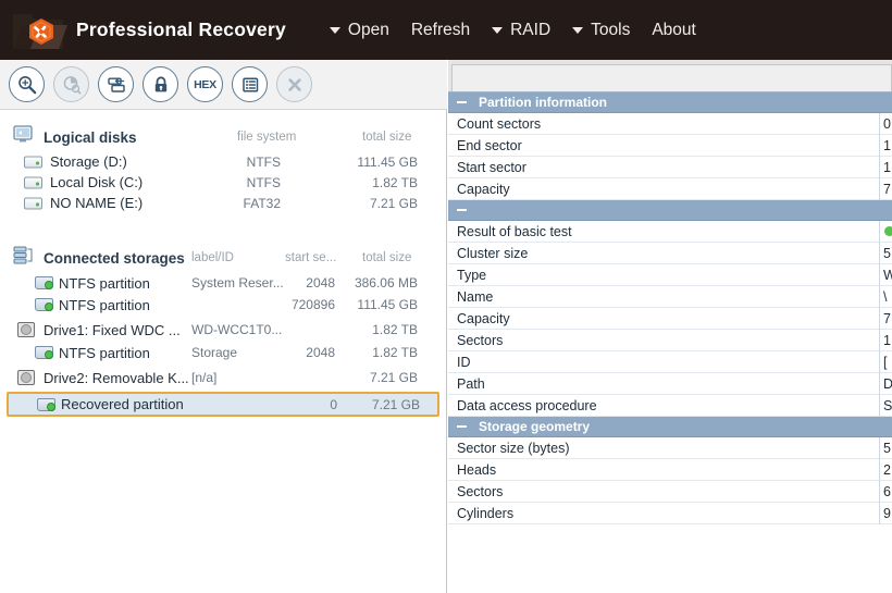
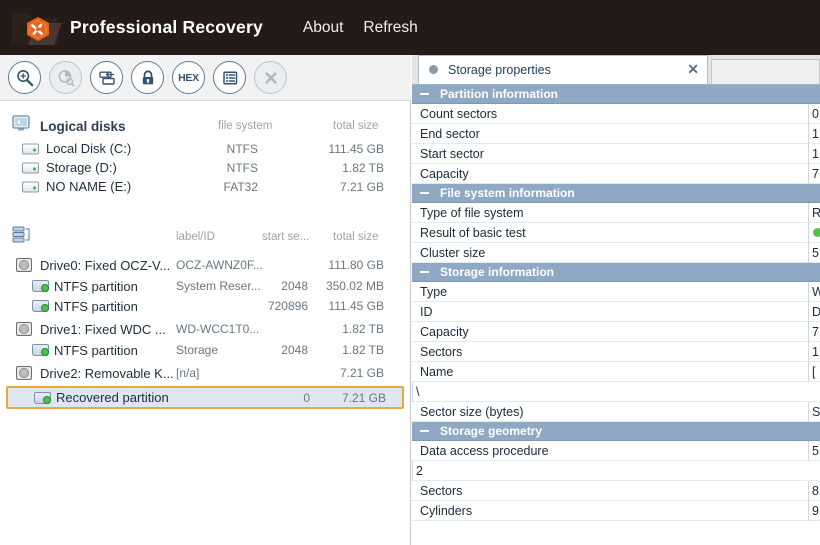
  Professional Recovery
- Open
- Refresh
+ About
- RAID
- Tools
- About
+ Refresh
  HEX
  Logical disks
  file system
  total size
- Storage (D:)
+ Local Disk (C:)
  NTFS
  111.45 GB
- Local Disk (C:)
+ Storage (D:)
  NTFS
  1.82 TB
  NO NAME (E:)
  FAT32
  7.21 GB
- Connected storages
  label/ID
  start se...
  total size
+ Drive0: Fixed OCZ-V...
+ OCZ-AWNZ0F...
+ 111.80 GB
  NTFS partition
  System Reser...
  2048
- 386.06 MB
+ 350.02 MB
  NTFS partition
  720896
  111.45 GB
  Drive1: Fixed WDC ...
  WD-WCC1T0...
  1.82 TB
  NTFS partition
  Storage
  2048
  1.82 TB
  Drive2: Removable K...
  [n/a]
  7.21 GB
  Recovered partition
  0
  7.21 GB
+ Storage properties
+ ✕
  Partition information
  Count sectors
  0
  End sector
  1
  Start sector
  1
  Capacity
  7
+ File system information
+ Type of file system
+ R
  Result of basic test
  Cluster size
  5
+ Storage information
  Type
  W
- Name
+ ID
- \
+ D
  Capacity
  7
  Sectors
  1
- ID
+ Name
  [
- Path
- D
+ \
- Data access procedure
+ Sector size (bytes)
  S
  Storage geometry
- Sector size (bytes)
+ Data access procedure
  5
- Heads
  2
  Sectors
- 6
+ 8
  Cylinders
  9
